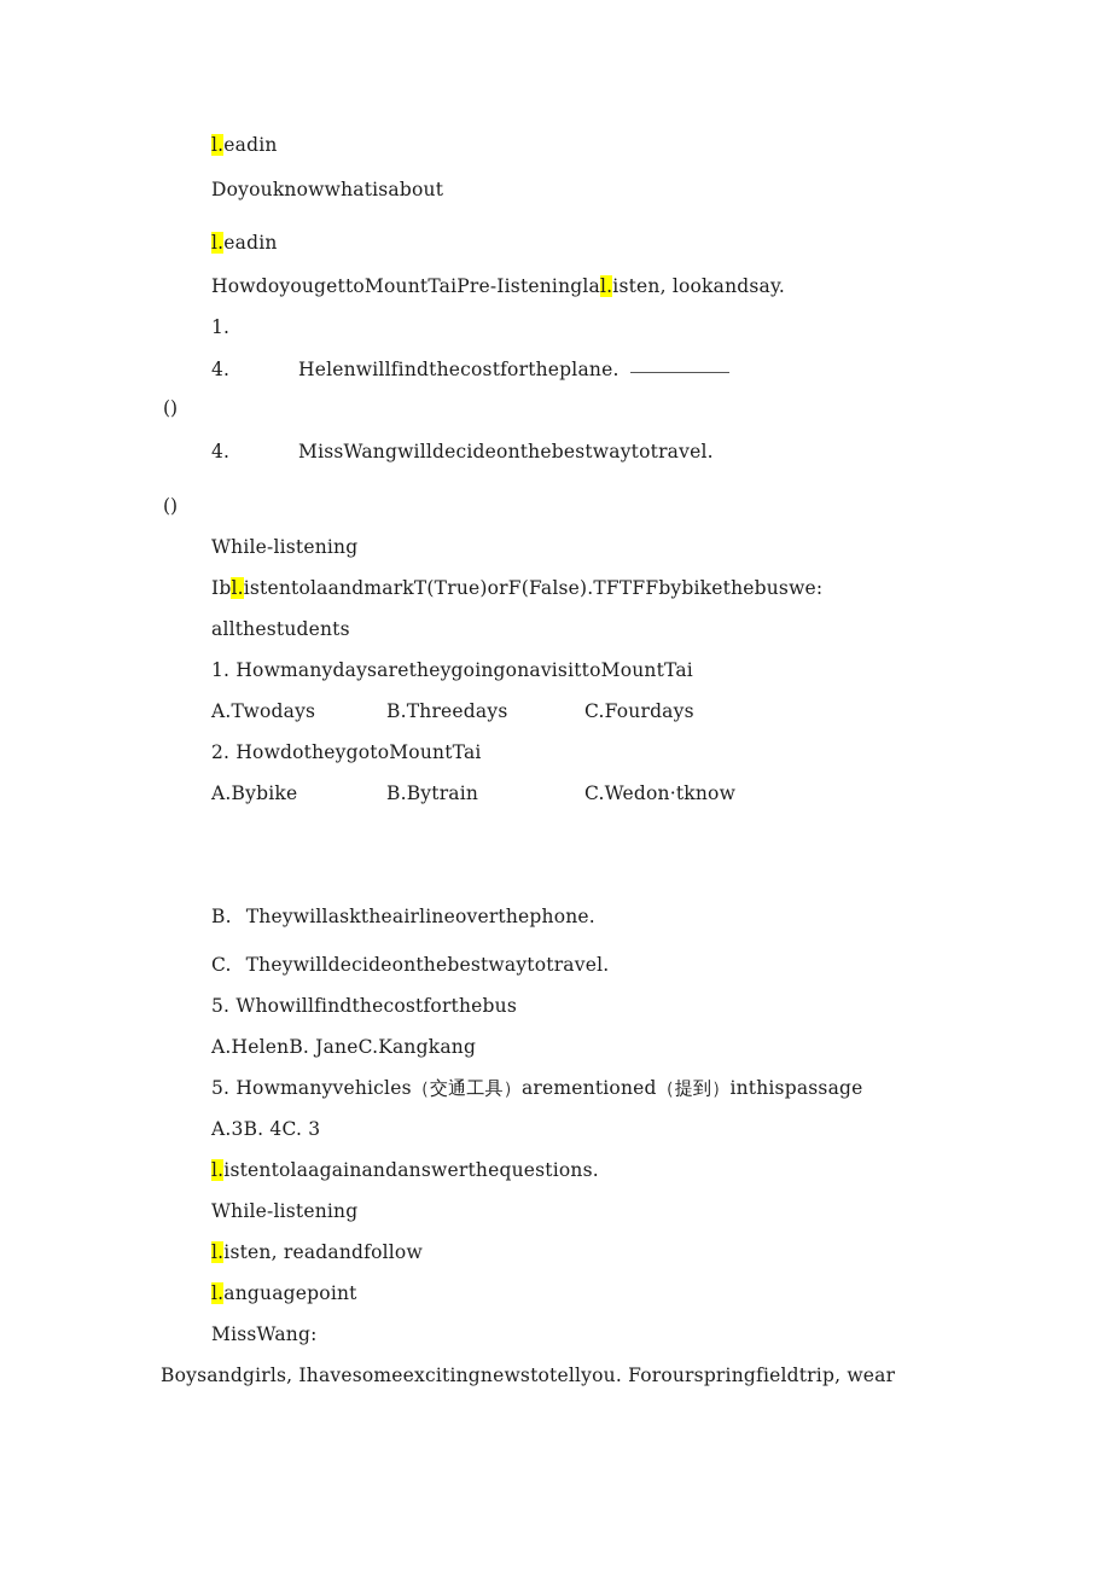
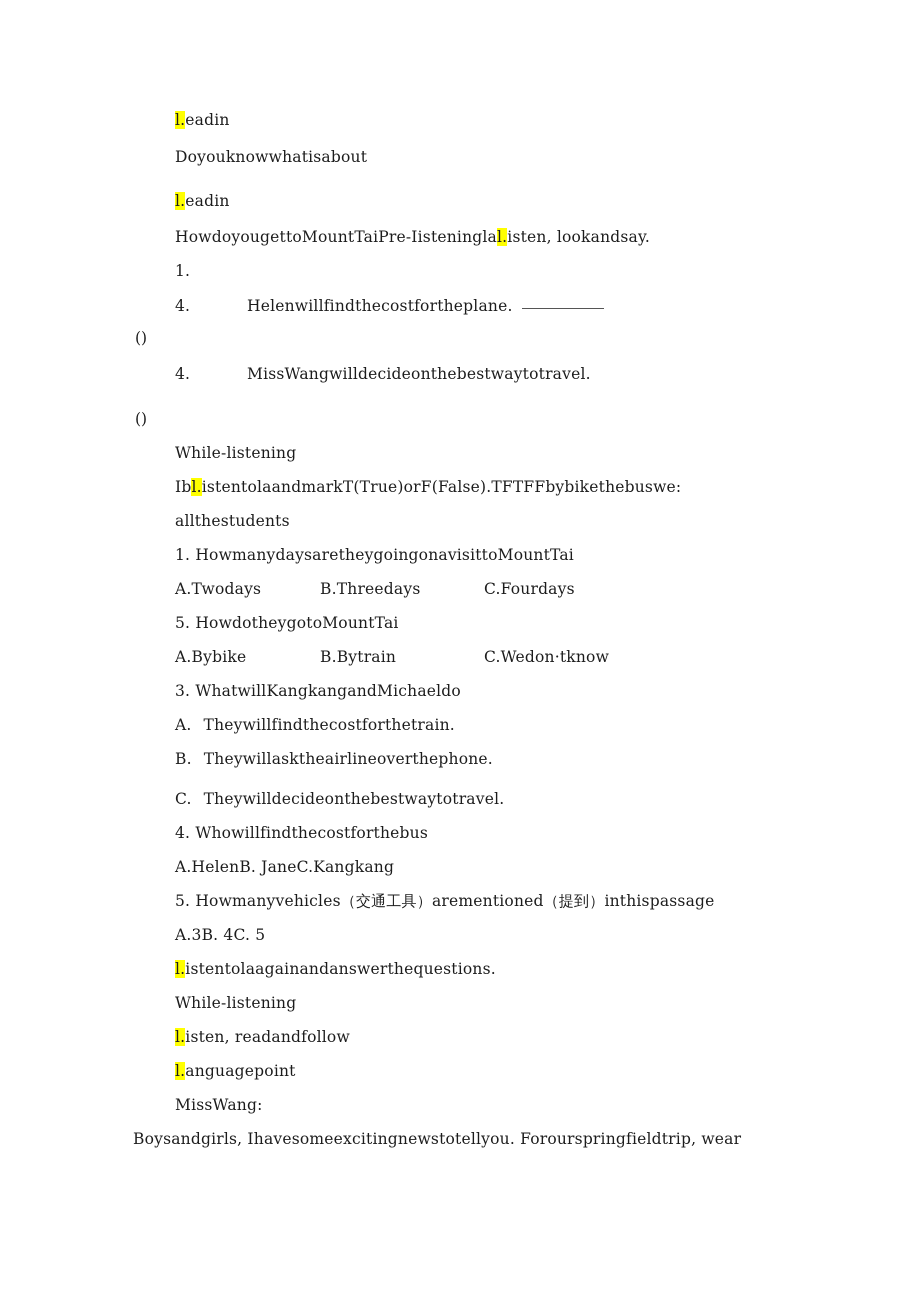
  l.eadin
  Doyouknowwhatisabout
  l.eadin
  HowdoyougettoMountTaiPre-Iisteninglal.isten, lookandsay.
  1.
  4. Helenwillfindthecostfortheplane.
  ()
  4. MissWangwilldecideonthebestwaytotravel.
  ()
  While-listening
  Ibl.istentolaandmarkT(True)orF(False).TFTFFbybikethebuswe:
  allthestudents
  1. HowmanydaysaretheygoingonavisittoMountTai
  A.Twodays
  B.Threedays
  C.Fourdays
- 2. HowdotheygotoMountTai
+ 5. HowdotheygotoMountTai
  A.Bybike
  B.Bytrain
  C.Wedon·tknow
+ 3. WhatwillKangkangandMichaeldo
+ A. Theywillfindthecostforthetrain.
  B. Theywillasktheairlineoverthephone.
  C. Theywilldecideonthebestwaytotravel.
- 5. Whowillfindthecostforthebus
+ 4. Whowillfindthecostforthebus
  A.HelenB. JaneC.Kangkang
  5. Howmanyvehicles（交通工具）arementioned（提到）inthispassage
- A.3B. 4C. 3
+ A.3B. 4C. 5
  l.istentolaagainandanswerthequestions.
  While-listening
  l.isten, readandfollow
  l.anguagepoint
  MissWang:
  Boysandgirls, Ihavesomeexcitingnewstotellyou. Forourspringfieldtrip, wear
